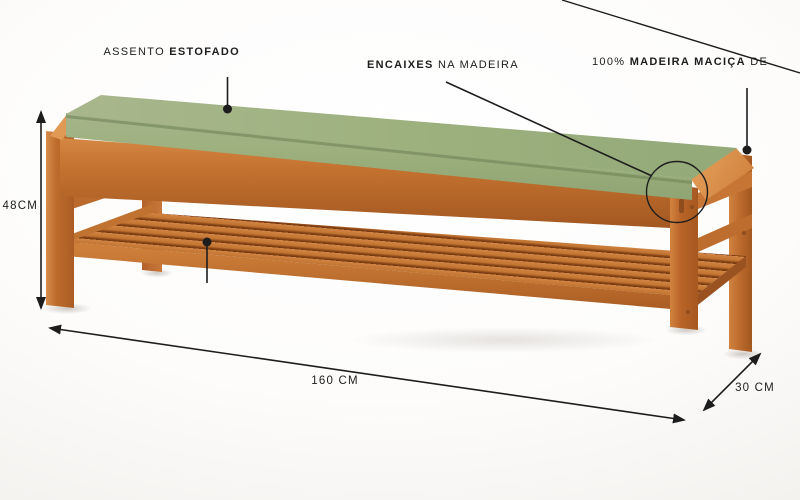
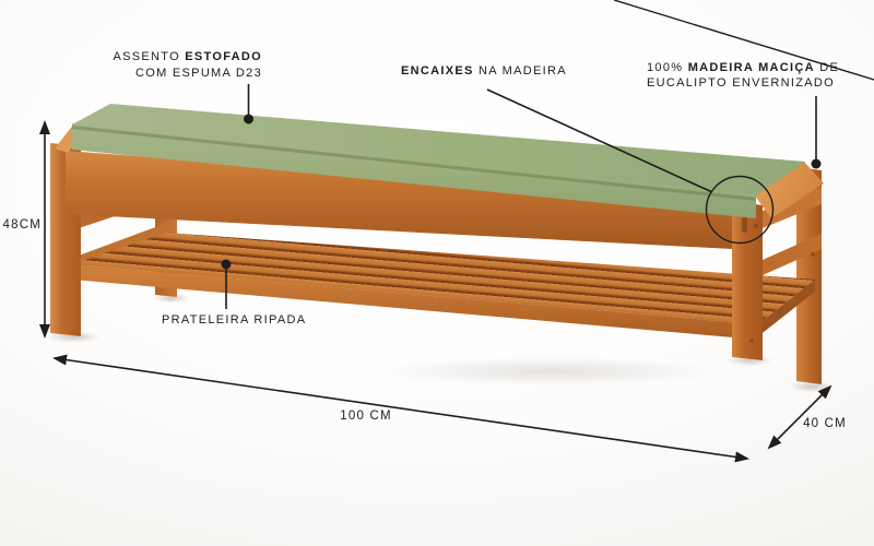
  ASSENTO ESTOFADO
+ COM ESPUMA D23
  ENCAIXES NA MADEIRA
  100% MADEIRA MACIÇA DE
+ EUCALIPTO ENVERNIZADO
+ PRATELEIRA RIPADA
  48CM
- 160 CM
+ 100 CM
- 30 CM
+ 40 CM
